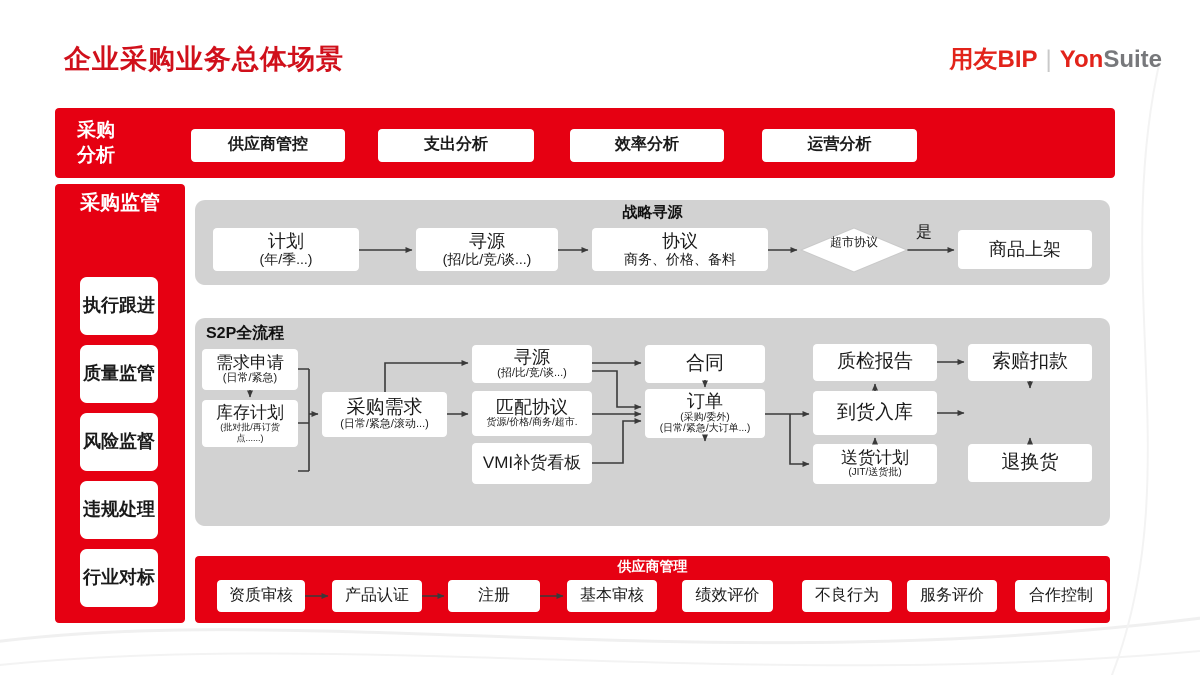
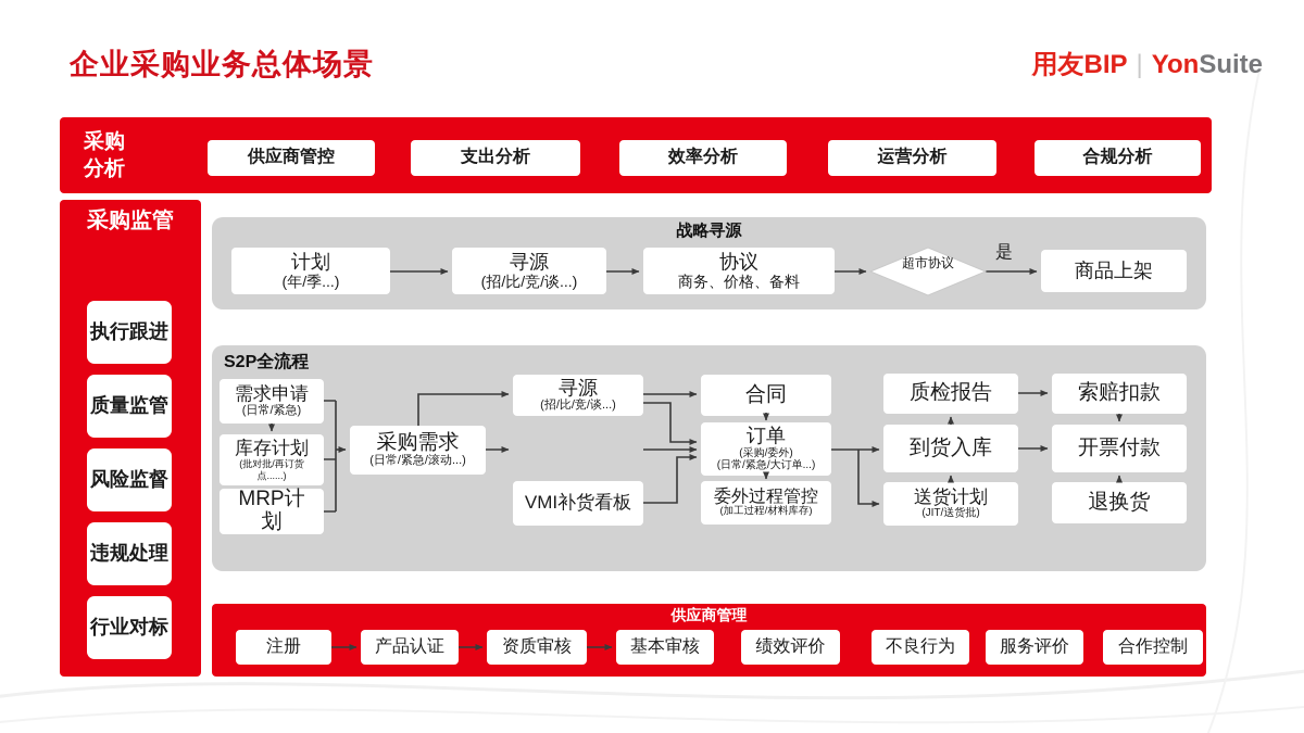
  企业采购业务总体场景
  用友BIP | YonSuite
  采购分析
  供应商管控
  支出分析
  效率分析
  运营分析
+ 合规分析
  采购监管
  执行跟进
  质量监管
  风险监督
  违规处理
  行业对标
  战略寻源
  计划
  (年/季...)
  寻源
  (招/比/竞/谈...)
  协议
  商务、价格、备料
  超市协议
  是
  商品上架
  S2P全流程
  需求申请
  (日常/紧急)
  库存计划
  (批对批/再订货点......)
+ MRP计划
  采购需求
  (日常/紧急/滚动...)
  寻源
  (招/比/竞/谈...)
- 匹配协议
- 货源/价格/商务/超市.
  VMI补货看板
  合同
  订单
  (采购/委外)
  (日常/紧急/大订单...)
+ 委外过程管控
+ (加工过程/材料库存)
  质检报告
  到货入库
  送货计划
  (JIT/送货批)
  索赔扣款
+ 开票付款
  退换货
  供应商管理
- 资质审核
+ 注册
  产品认证
- 注册
+ 资质审核
  基本审核
  绩效评价
  不良行为
  服务评价
  合作控制
